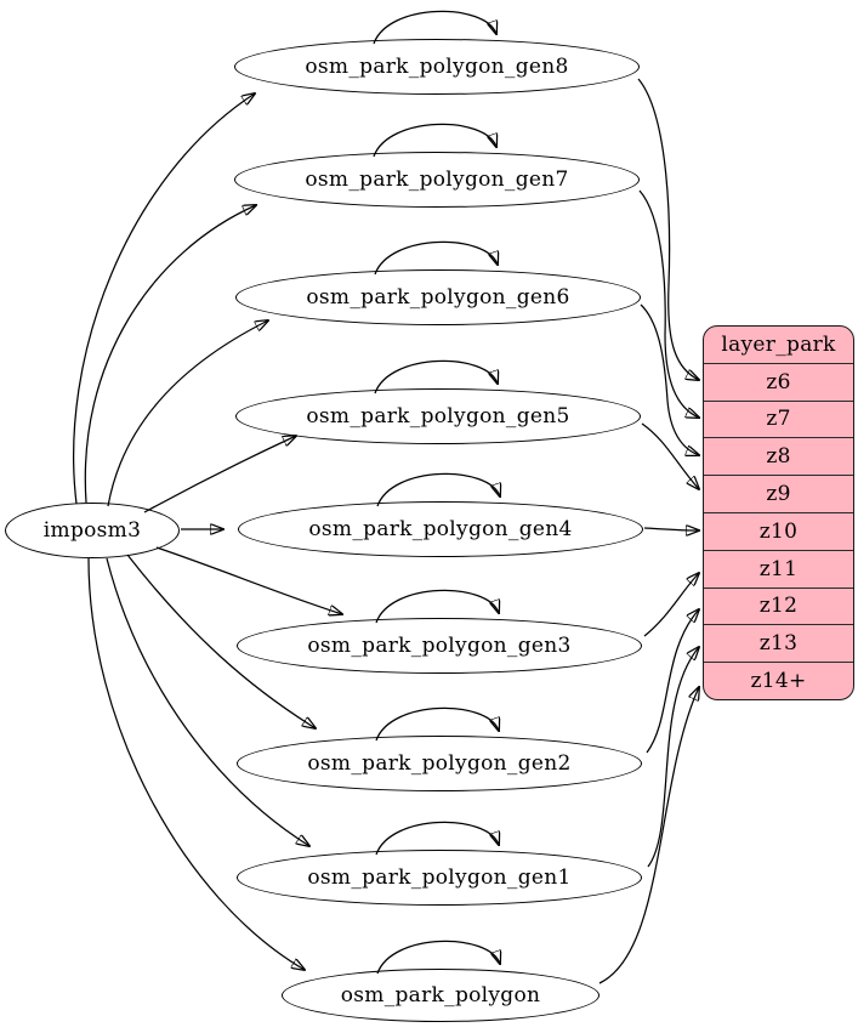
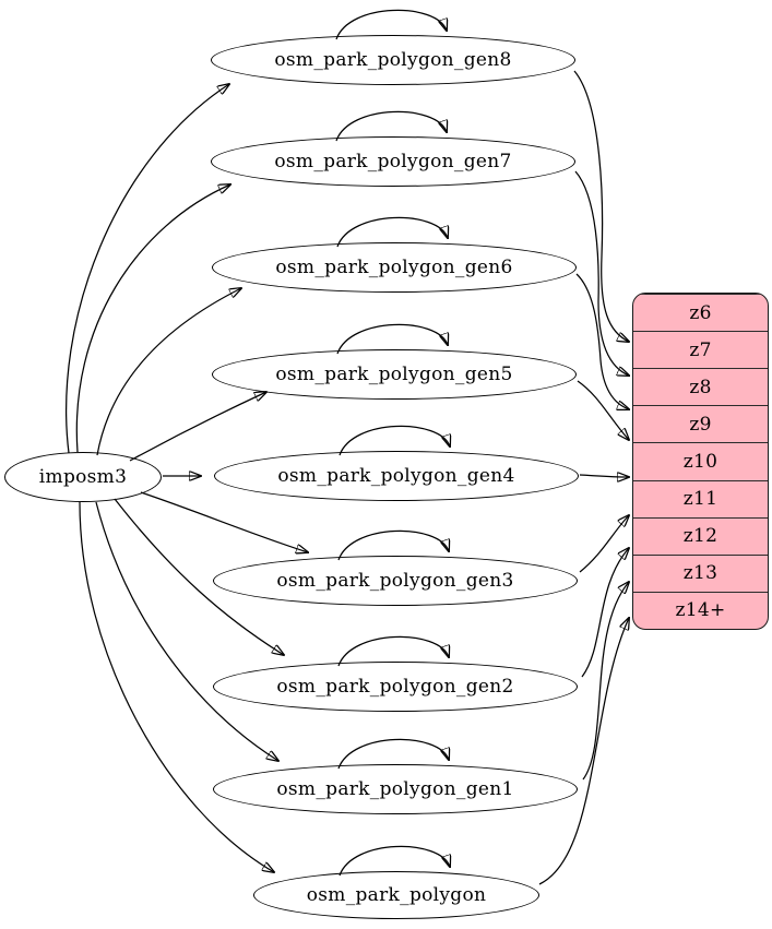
  imposm3
  osm_park_polygon_gen8
  osm_park_polygon_gen7
  osm_park_polygon_gen6
  osm_park_polygon_gen5
  osm_park_polygon_gen4
  osm_park_polygon_gen3
  osm_park_polygon_gen2
  osm_park_polygon_gen1
  osm_park_polygon
- layer_park
  z6
  z7
  z8
  z9
  z10
  z11
  z12
  z13
  z14+
